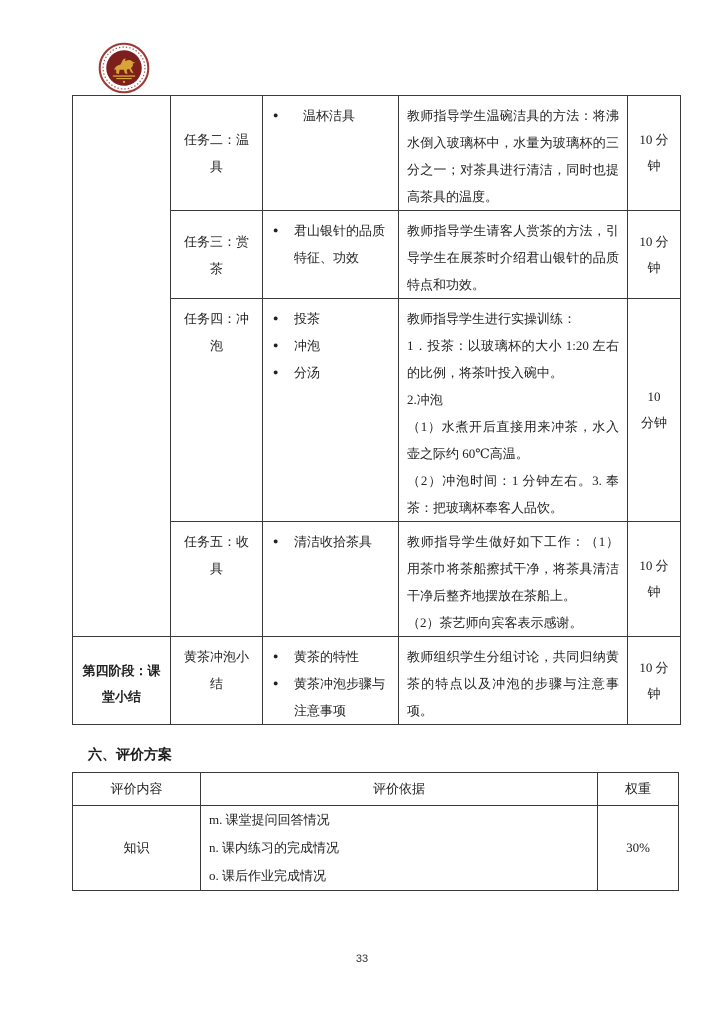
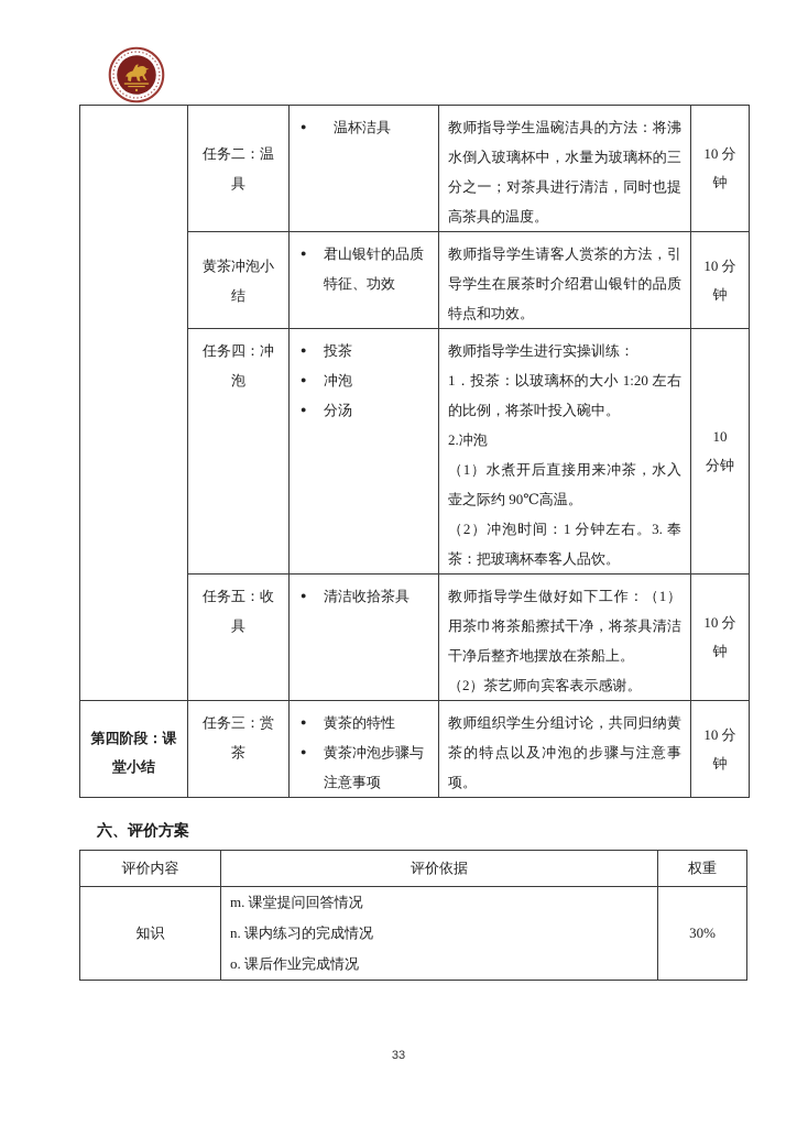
  	任务二：温具	温杯洁具	教师指导学生温碗洁具的方法：将沸水倒入玻璃杯中，水量为玻璃杯的三分之一；对茶具进行清洁，同时也提高茶具的温度。	10 分 钟
- 任务三：赏茶	君山银针的品质特征、功效	教师指导学生请客人赏茶的方法，引导学生在展茶时介绍君山银针的品质特点和功效。	10 分 钟
+ 黄茶冲泡小结	君山银针的品质特征、功效	教师指导学生请客人赏茶的方法，引导学生在展茶时介绍君山银针的品质特点和功效。	10 分 钟
- 任务四：冲泡	投茶 冲泡 分汤	教师指导学生进行实操训练： 1．投茶：以玻璃杯的大小 1:20 左右的比例，将茶叶投入碗中。 2.冲泡 （1）水煮开后直接用来冲茶，水入壶之际约 60℃高温。 （2）冲泡时间：1 分钟左右。3. 奉茶：把玻璃杯奉客人品饮。	10 分钟
+ 任务四：冲泡	投茶 冲泡 分汤	教师指导学生进行实操训练： 1．投茶：以玻璃杯的大小 1:20 左右的比例，将茶叶投入碗中。 2.冲泡 （1）水煮开后直接用来冲茶，水入壶之际约 90℃高温。 （2）冲泡时间：1 分钟左右。3. 奉茶：把玻璃杯奉客人品饮。	10 分钟
  任务五：收具	清洁收拾茶具	教师指导学生做好如下工作：（1）用茶巾将茶船擦拭干净，将茶具清洁干净后整齐地摆放在茶船上。 （2）茶艺师向宾客表示感谢。	10 分 钟
- 第四阶段：课堂小结	黄茶冲泡小结	黄茶的特性 黄茶冲泡步骤与注意事项	教师组织学生分组讨论，共同归纳黄茶的特点以及冲泡的步骤与注意事项。	10 分 钟
+ 第四阶段：课堂小结	任务三：赏茶	黄茶的特性 黄茶冲泡步骤与注意事项	教师组织学生分组讨论，共同归纳黄茶的特点以及冲泡的步骤与注意事项。	10 分 钟
  六、评价方案
  评价内容	评价依据	权重
  知识	m. 课堂提问回答情况 n. 课内练习的完成情况 o. 课后作业完成情况	30%
  33
